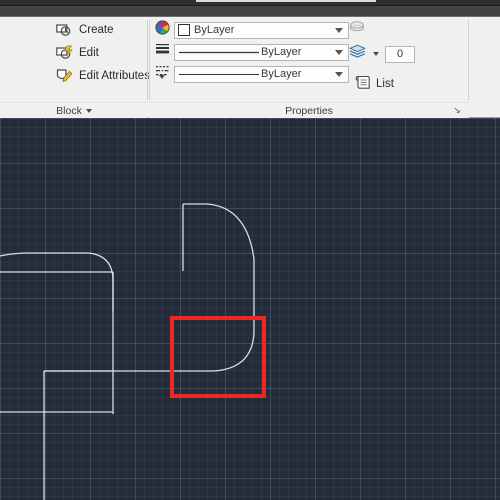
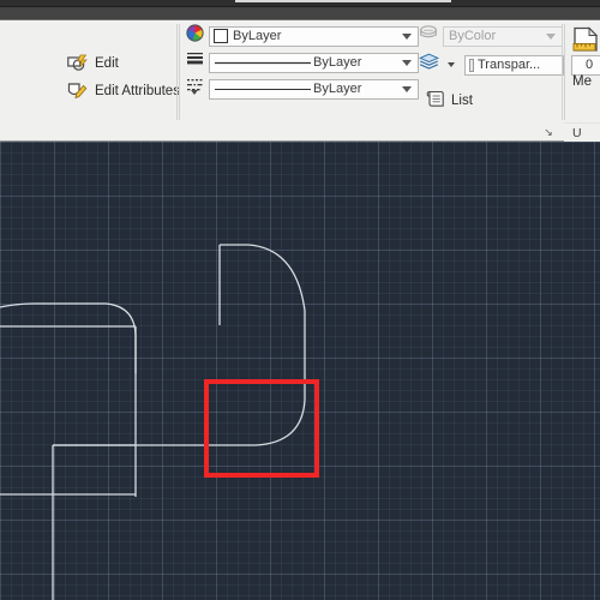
- Create
  Edit
  Edit Attribute
- Block
  ByLayer
  ByLayer
  ByLayer
+ ByColor
+ Transpar...
  0
  List
- Properties
  ↘
+ Me
+ U
